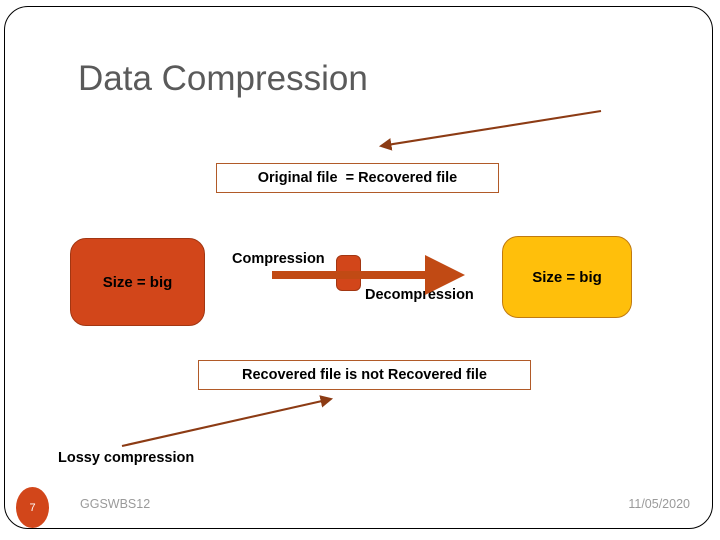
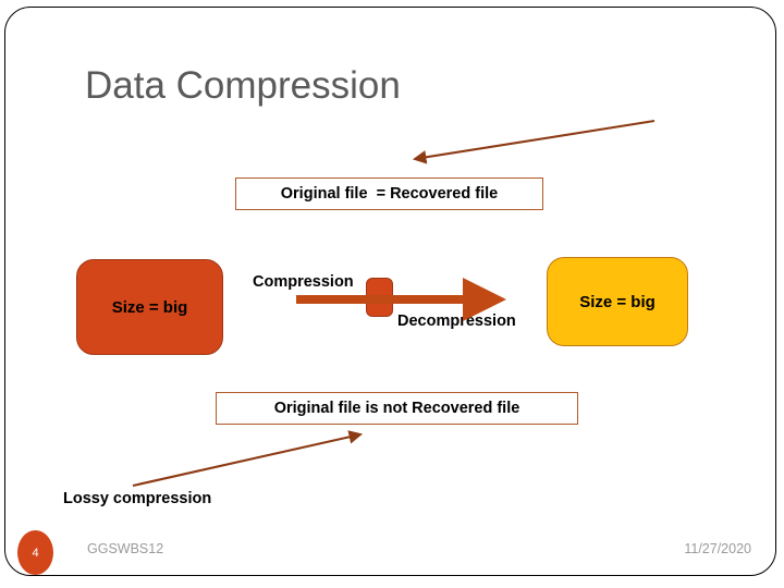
  Data Compression
  Original file = Recovered file
  Size = big
  Compression
  Decompression
  Size = big
- Recovered file is not Recovered file
+ Original file is not Recovered file
  Lossy compression
- 7
+ 4
  GGSWBS12
- 11/05/2020
+ 11/27/2020
